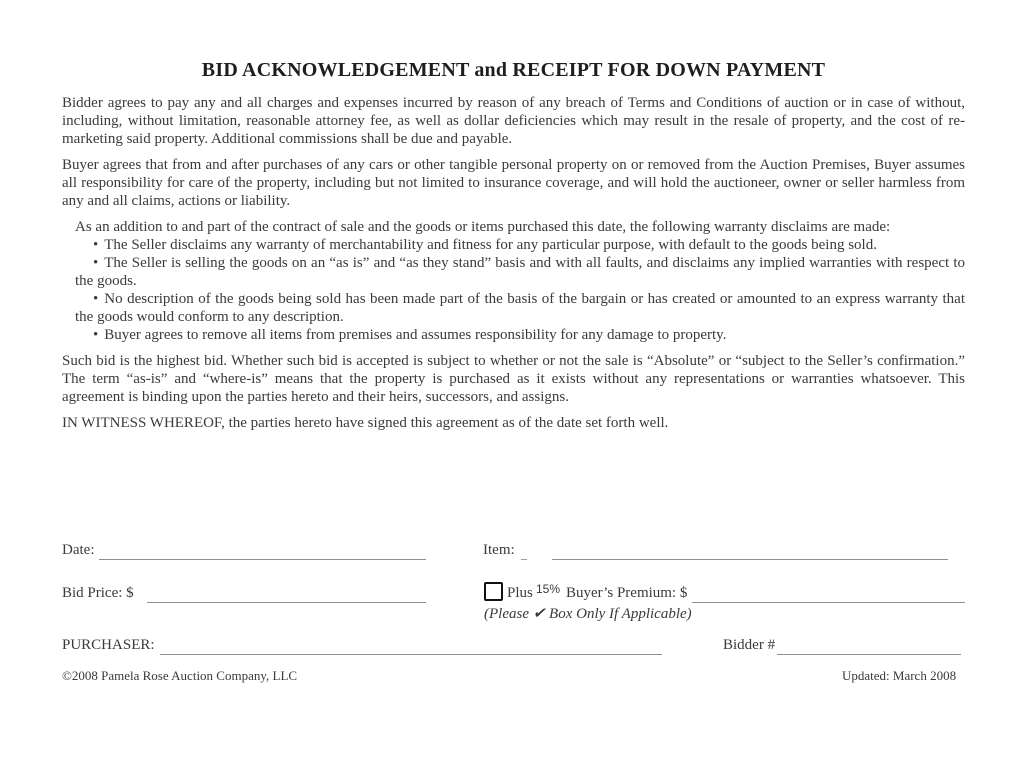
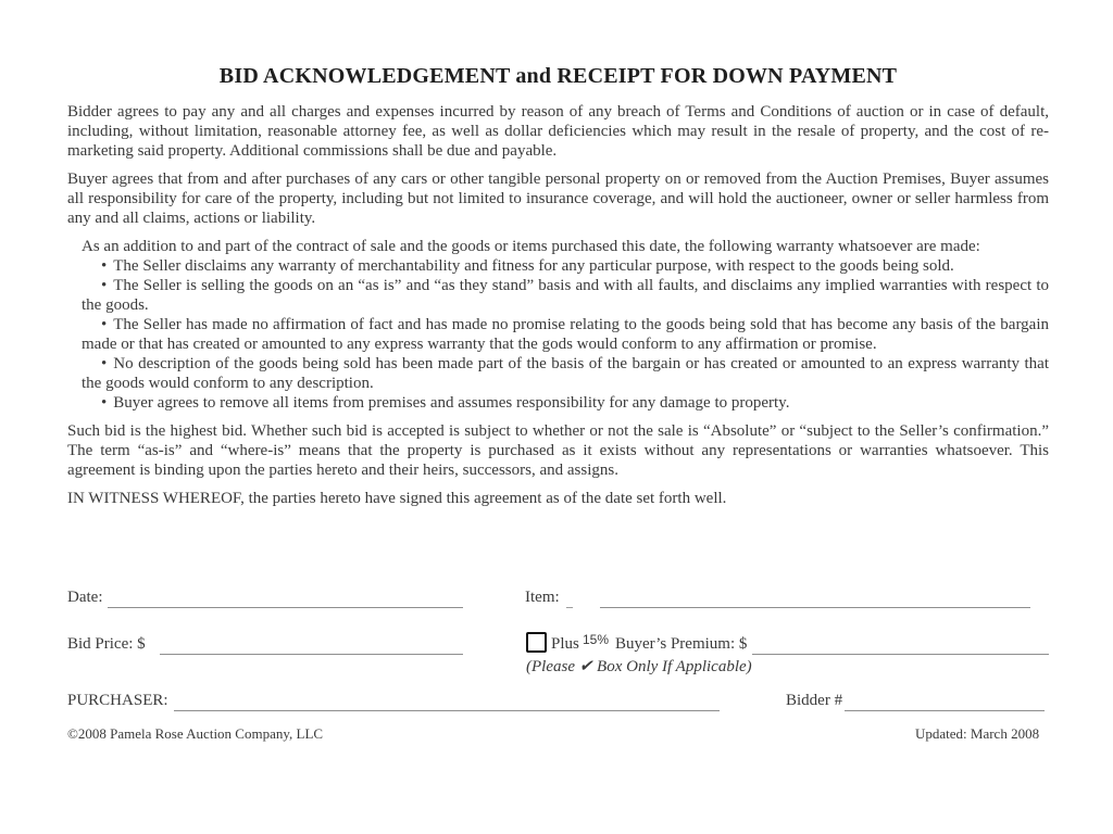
  BID ACKNOWLEDGEMENT and RECEIPT FOR DOWN PAYMENT
- Bidder agrees to pay any and all charges and expenses incurred by reason of any breach of Terms and Conditions of auction or in case of without, including, without limitation, reasonable attorney fee, as well as dollar deficiencies which may result in the resale of property, and the cost of re-marketing said property. Additional commissions shall be due and payable.
+ Bidder agrees to pay any and all charges and expenses incurred by reason of any breach of Terms and Conditions of auction or in case of default, including, without limitation, reasonable attorney fee, as well as dollar deficiencies which may result in the resale of property, and the cost of re-marketing said property. Additional commissions shall be due and payable.
  Buyer agrees that from and after purchases of any cars or other tangible personal property on or removed from the Auction Premises, Buyer assumes all responsibility for care of the property, including but not limited to insurance coverage, and will hold the auctioneer, owner or seller harmless from any and all claims, actions or liability.
- As an addition to and part of the contract of sale and the goods or items purchased this date, the following warranty disclaims are made:
+ As an addition to and part of the contract of sale and the goods or items purchased this date, the following warranty whatsoever are made:
- • The Seller disclaims any warranty of merchantability and fitness for any particular purpose, with default to the goods being sold.
+ • The Seller disclaims any warranty of merchantability and fitness for any particular purpose, with respect to the goods being sold.
  • The Seller is selling the goods on an “as is” and “as they stand” basis and with all faults, and disclaims any implied warranties with respect to the goods.
+ • The Seller has made no affirmation of fact and has made no promise relating to the goods being sold that has become any basis of the bargain made or that has created or amounted to any express warranty that the gods would conform to any affirmation or promise.
  • No description of the goods being sold has been made part of the basis of the bargain or has created or amounted to an express warranty that the goods would conform to any description.
  • Buyer agrees to remove all items from premises and assumes responsibility for any damage to property.
  Such bid is the highest bid. Whether such bid is accepted is subject to whether or not the sale is “Absolute” or “subject to the Seller’s confirmation.” The term “as-is” and “where-is” means that the property is purchased as it exists without any representations or warranties whatsoever. This agreement is binding upon the parties hereto and their heirs, successors, and assigns.
  IN WITNESS WHEREOF, the parties hereto have signed this agreement as of the date set forth well.
  Date:
  Item:
  _
  Bid Price: $
  Plus
  15%
  Buyer’s Premium: $
  (Please ✔ Box Only If Applicable)
  PURCHASER:
  Bidder #
  ©2008 Pamela Rose Auction Company, LLC
  Updated: March 2008
